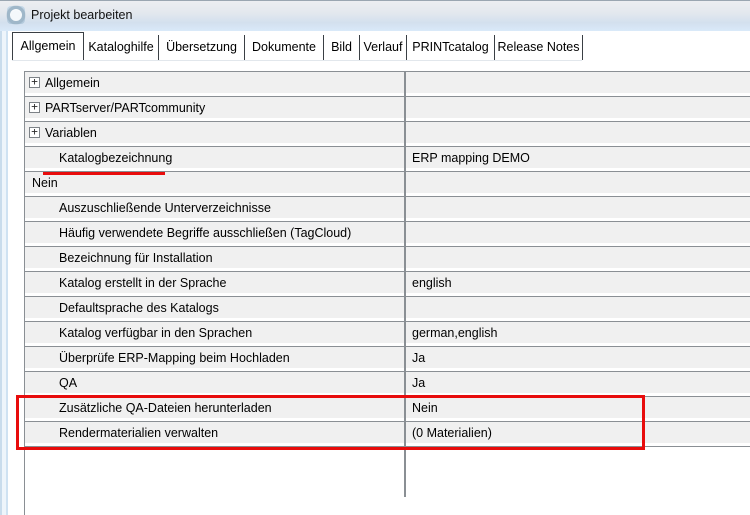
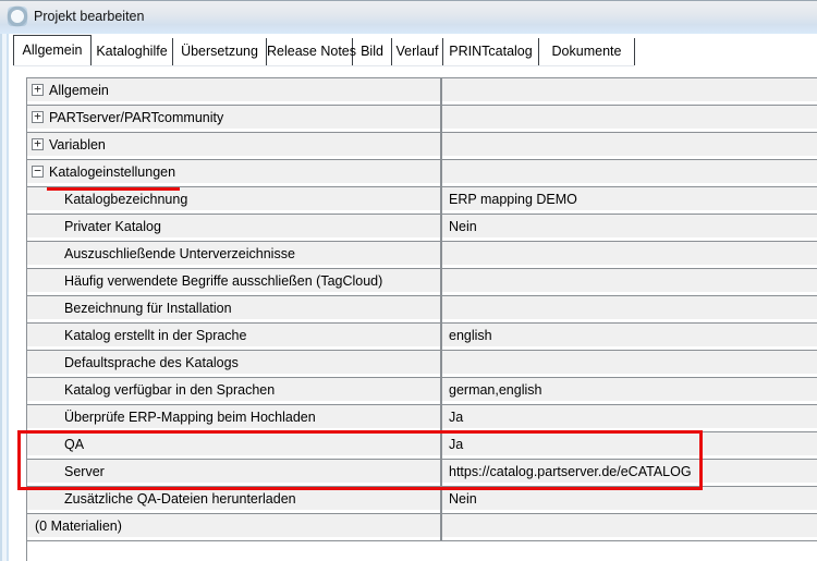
  Projekt bearbeiten
  Allgemein
  Kataloghilfe
  Übersetzung
- Dokumente
+ Release Notes
  Bild
  Verlauf
  PRINTcatalog
- Release Notes
+ Dokumente
  +
  Allgemein
  +
  PARTserver/PARTcommunity
  +
  Variablen
+ −
+ Katalogeinstellungen
  Katalogbezeichnung
  ERP mapping DEMO
+ Privater Katalog
  Nein
  Auszuschließende Unterverzeichnisse
  Häufig verwendete Begriffe ausschließen (TagCloud)
  Bezeichnung für Installation
  Katalog erstellt in der Sprache
  english
  Defaultsprache des Katalogs
  Katalog verfügbar in den Sprachen
  german,english
  Überprüfe ERP-Mapping beim Hochladen
  Ja
  QA
  Ja
+ Server
+ https://catalog.partserver.de/eCATALOG
  Zusätzliche QA-Dateien herunterladen
  Nein
- Rendermaterialien verwalten
  (0 Materialien)
